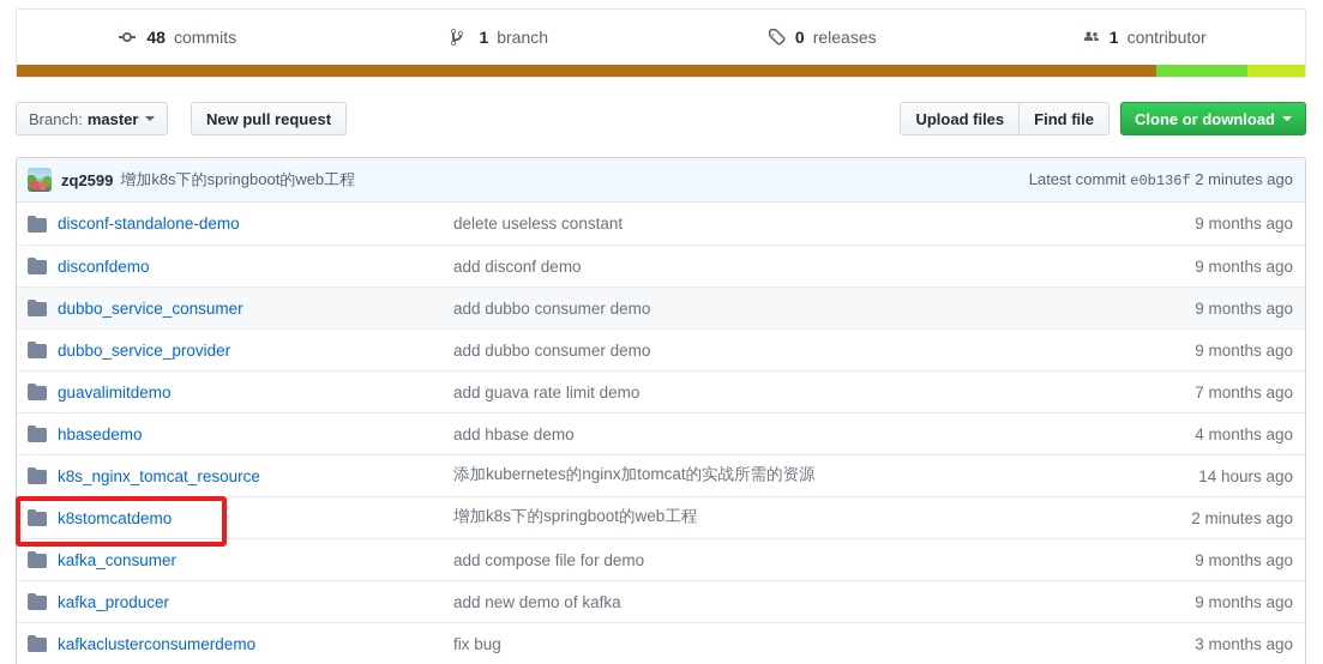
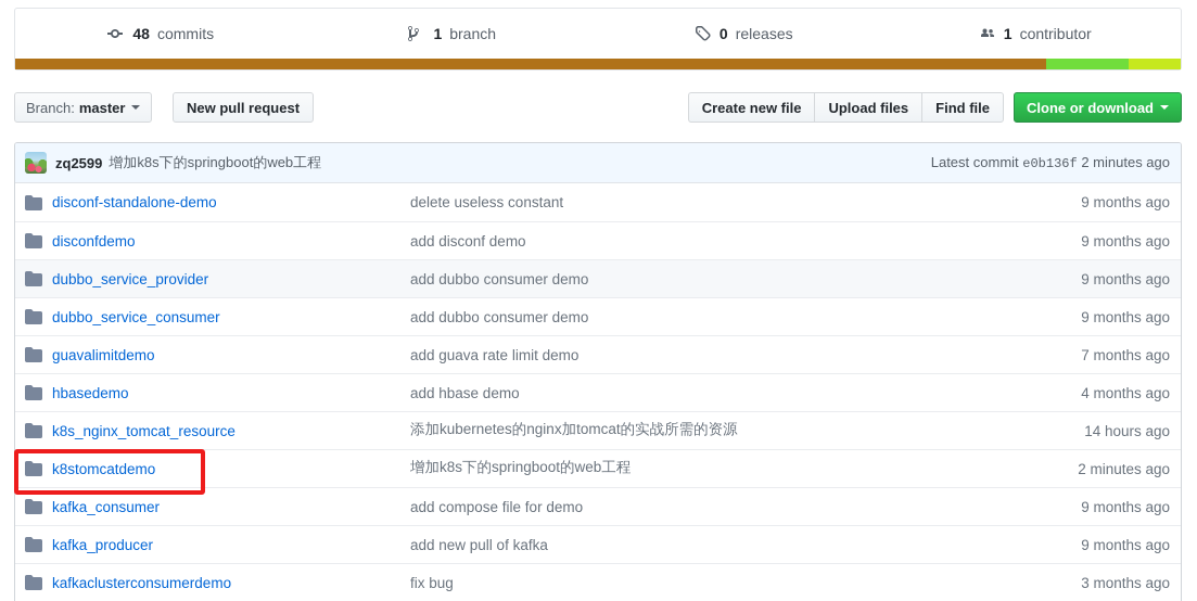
  48
  commits
  1
  branch
  0
  releases
  1
  contributor
  Branch:
  master
  New pull request
+ Create new file
  Upload files
  Find file
  Clone or download
  zq2599
  增加k8s下的springboot的web工程
  Latest commit e0b136f 2 minutes ago
  disconf-standalone-demo
  delete useless constant
  9 months ago
  disconfdemo
  add disconf demo
  9 months ago
- dubbo_service_consumer
+ dubbo_service_provider
  add dubbo consumer demo
  9 months ago
- dubbo_service_provider
+ dubbo_service_consumer
  add dubbo consumer demo
  9 months ago
  guavalimitdemo
  add guava rate limit demo
  7 months ago
  hbasedemo
  add hbase demo
  4 months ago
  k8s_nginx_tomcat_resource
  添加kubernetes的nginx加tomcat的实战所需的资源
  14 hours ago
  k8stomcatdemo
  增加k8s下的springboot的web工程
  2 minutes ago
  kafka_consumer
  add compose file for demo
  9 months ago
  kafka_producer
- add new demo of kafka
+ add new pull of kafka
  9 months ago
  kafkaclusterconsumerdemo
  fix bug
  3 months ago
